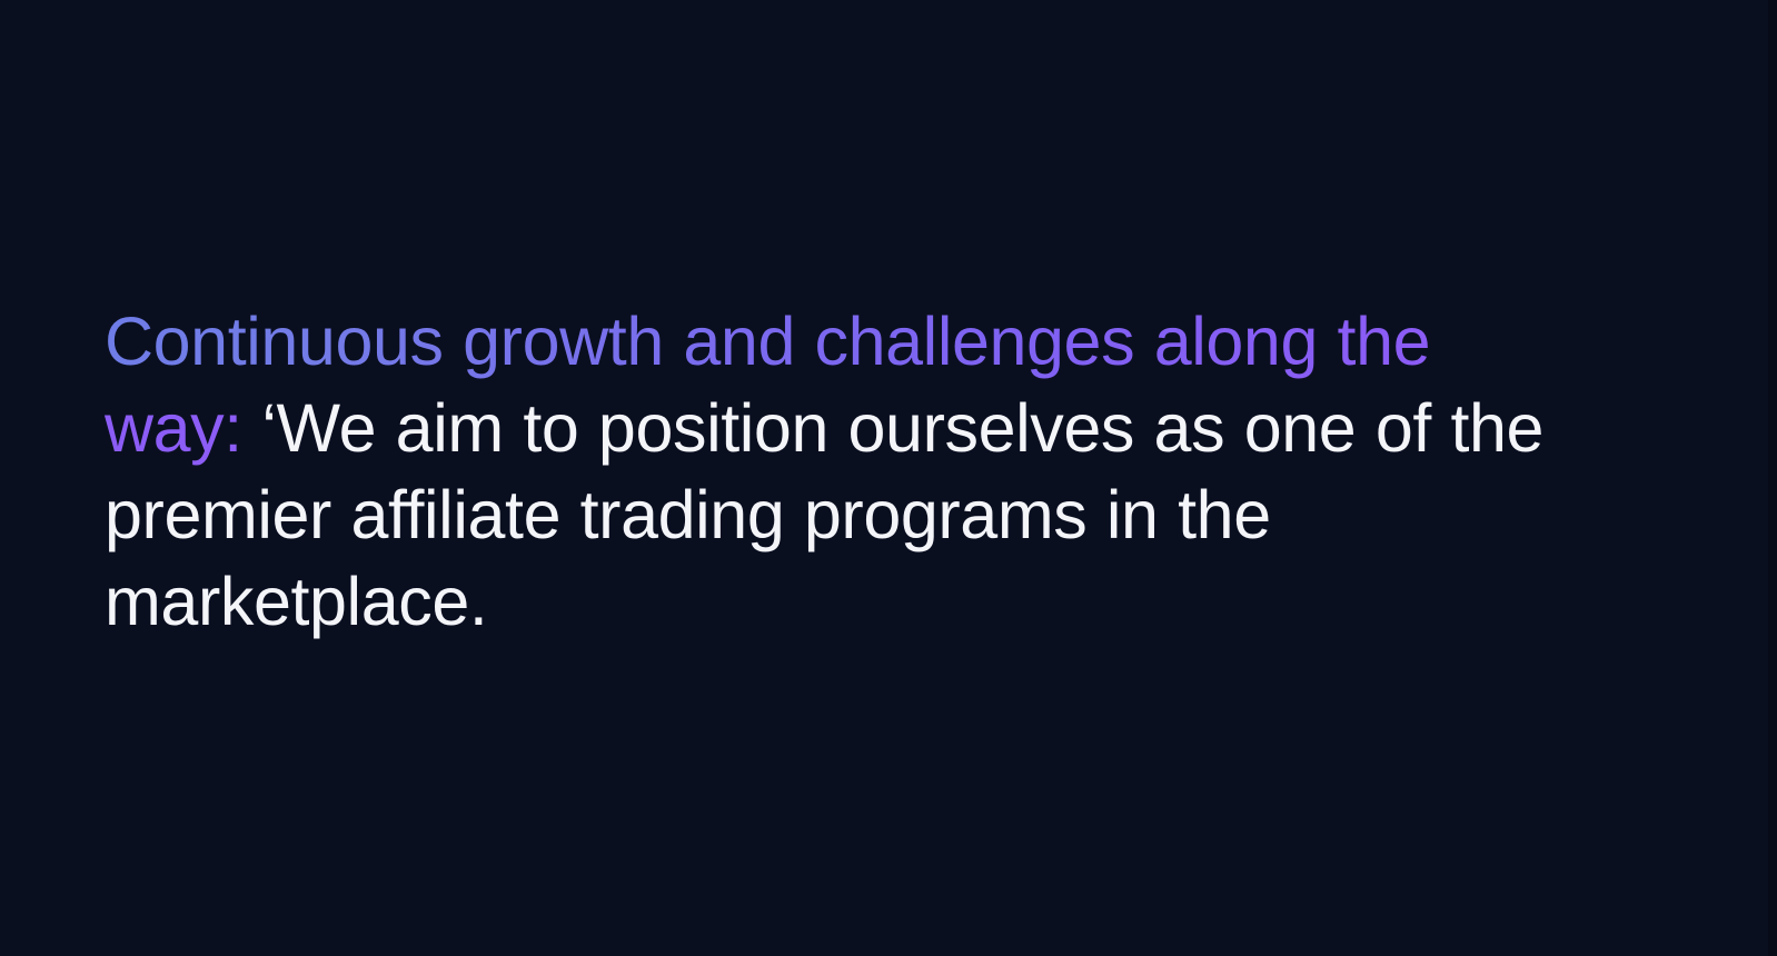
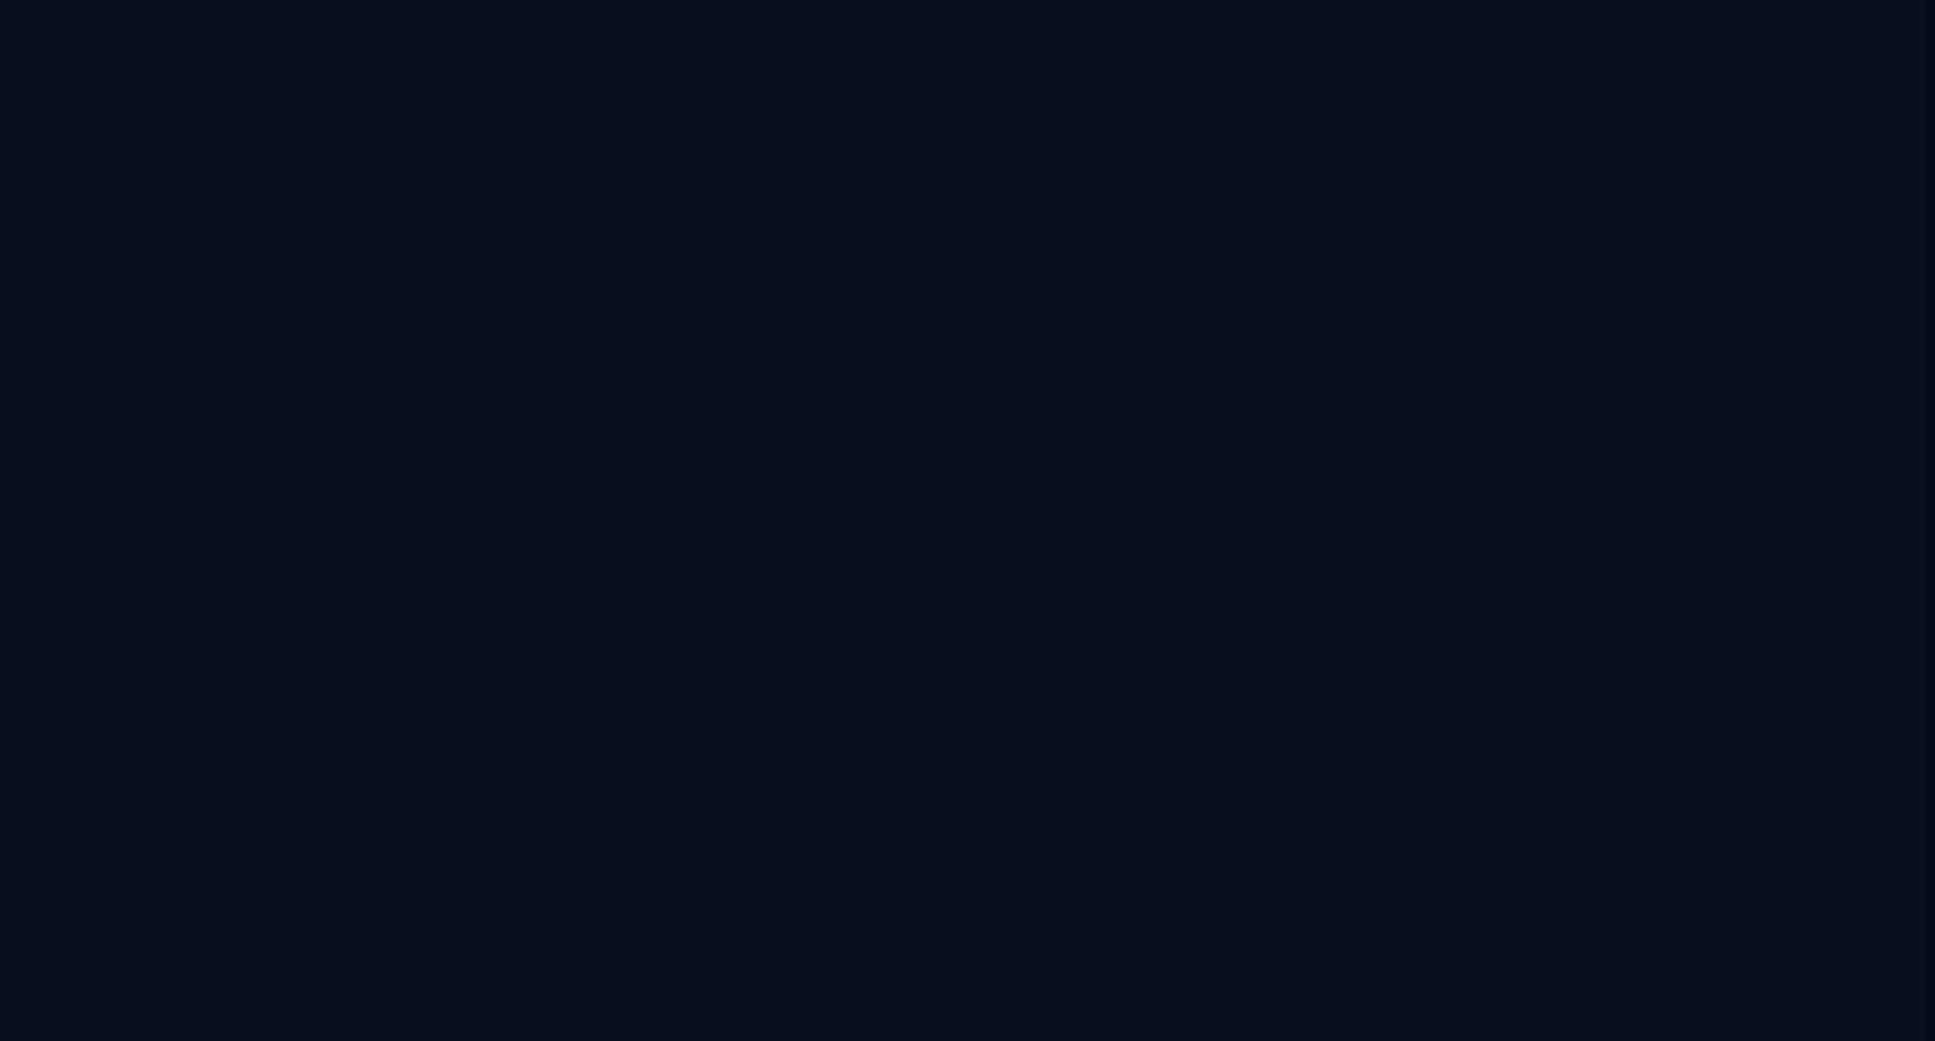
- Continuous growth and challenges along the way: ‘We aim to position ourselves as one of the premier affiliate trading programs in the marketplace.
